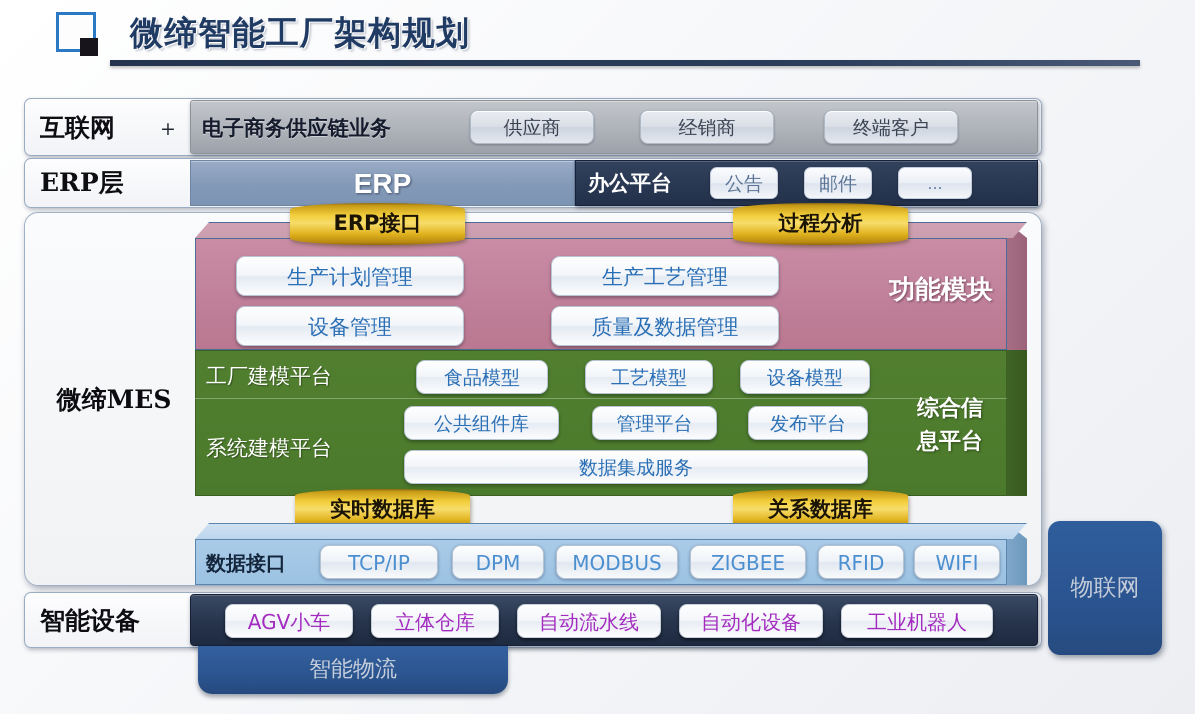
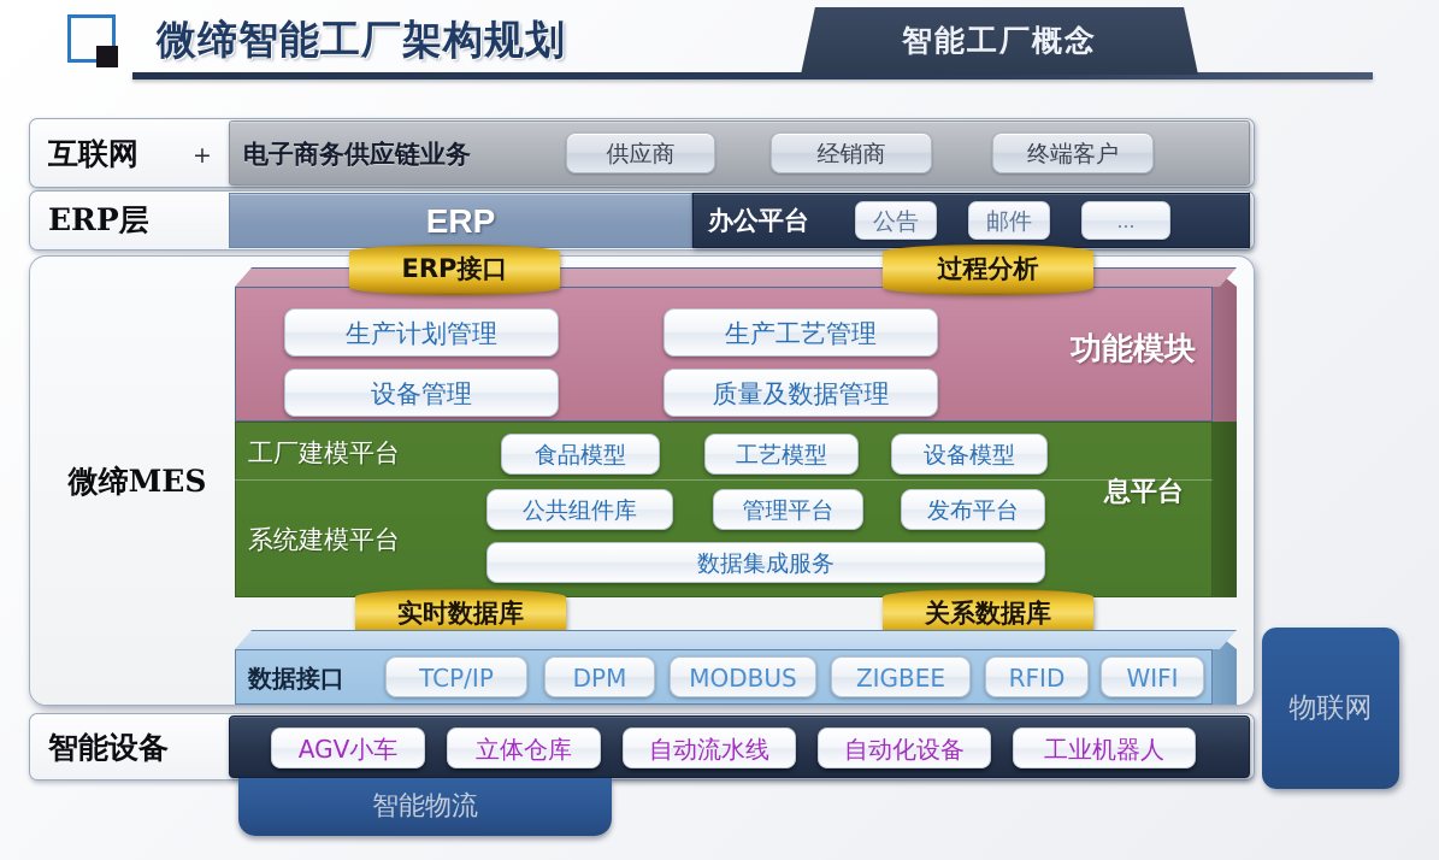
  微缔智能工厂架构规划
+ 智能工厂概念
  互联网
  +
  电子商务供应链业务
  供应商
  经销商
  终端客户
  ERP层
  ERP
  办公平台
  公告
  邮件
  …
  微缔MES
  功能模块
  生产计划管理
  生产工艺管理
  设备管理
  质量及数据管理
  ERP接口
  过程分析
  工厂建模平台
  系统建模平台
- 综合信
  息平台
  食品模型
  工艺模型
  设备模型
  公共组件库
  管理平台
  发布平台
  数据集成服务
  实时数据库
  关系数据库
  数据接口
  TCP/IP
  DPM
  MODBUS
  ZIGBEE
  RFID
  WIFI
  智能设备
  AGV小车
  立体仓库
  自动流水线
  自动化设备
  工业机器人
  智能物流
  物联网
